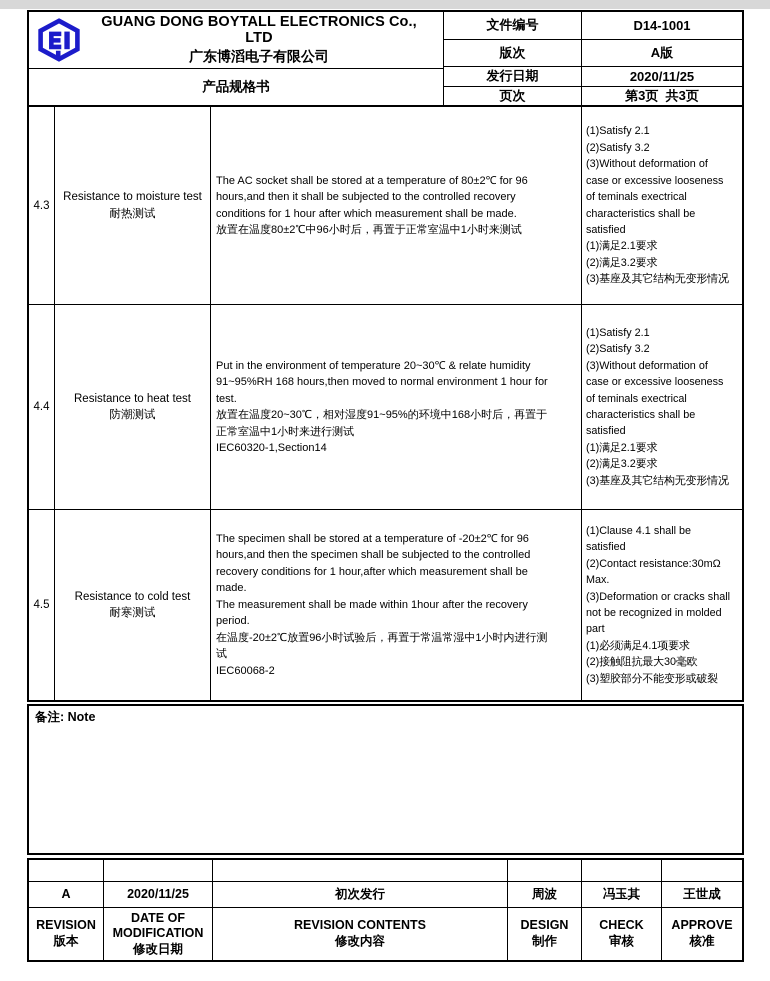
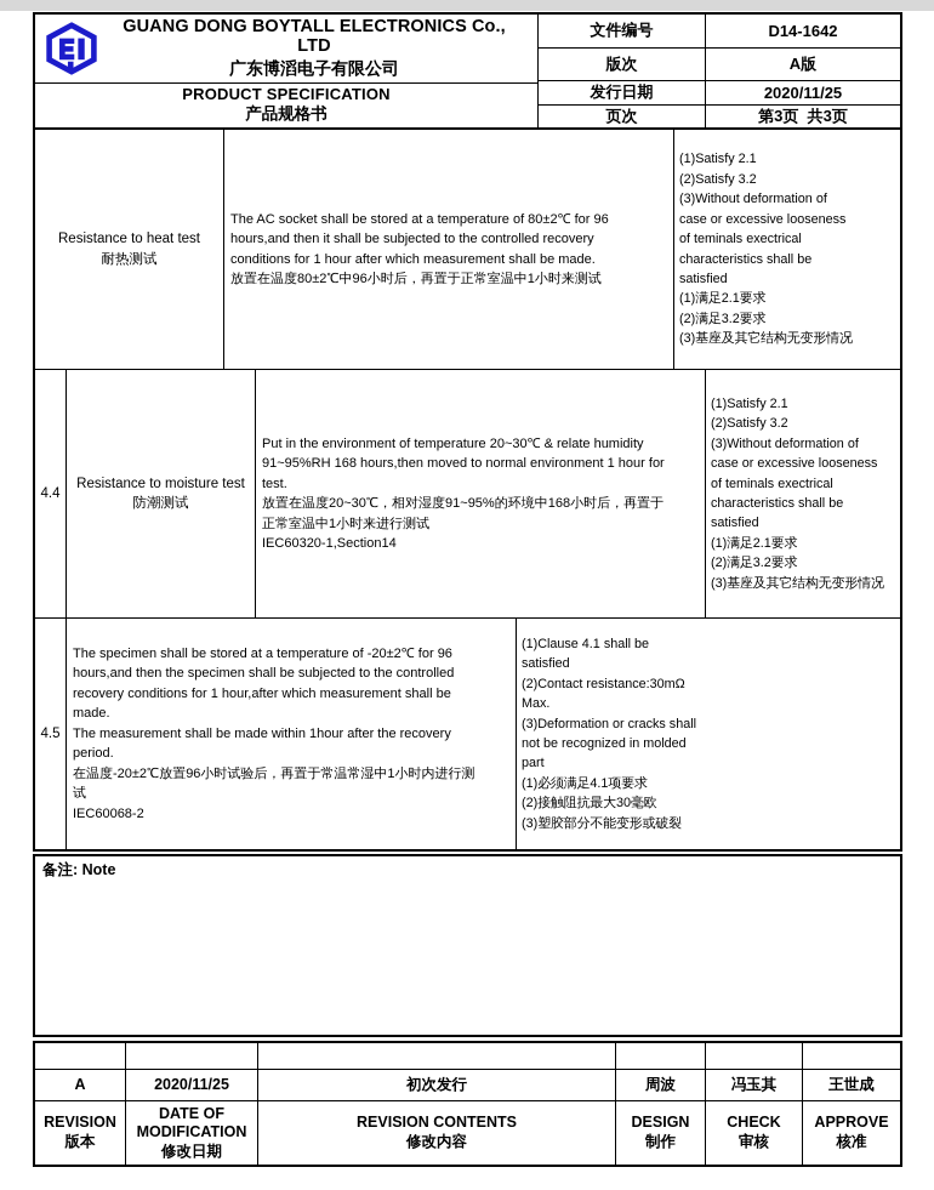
  GUANG DONG BOYTALL ELECTRONICS Co., LTD
  广东博滔电子有限公司
+ PRODUCT SPECIFICATION
  产品规格书
  文件编号
- D14-1001
+ D14-1642
  版次
  A版
  发行日期
  2020/11/25
  页次
  第3页 共3页
- 4.3
- Resistance to moisture test
+ Resistance to heat test
  耐热测试
  The AC socket shall be stored at a temperature of 80±2℃ for 96
  hours,and then it shall be subjected to the controlled recovery
  conditions for 1 hour after which measurement shall be made.
  放置在温度80±2℃中96小时后，再置于正常室温中1小时来测试
  (1)Satisfy 2.1
  (2)Satisfy 3.2
  (3)Without deformation of
  case or excessive looseness
  of teminals exectrical
  characteristics shall be
  satisfied
  (1)满足2.1要求
  (2)满足3.2要求
  (3)基座及其它结构无变形情况
  4.4
- Resistance to heat test
+ Resistance to moisture test
  防潮测试
  Put in the environment of temperature 20~30℃ & relate humidity
  91~95%RH 168 hours,then moved to normal environment 1 hour for
  test.
  放置在温度20~30℃，相对湿度91~95%的环境中168小时后，再置于
  正常室温中1小时来进行测试
  IEC60320-1,Section14
  (1)Satisfy 2.1
  (2)Satisfy 3.2
  (3)Without deformation of
  case or excessive looseness
  of teminals exectrical
  characteristics shall be
  satisfied
  (1)满足2.1要求
  (2)满足3.2要求
  (3)基座及其它结构无变形情况
  4.5
- Resistance to cold test
- 耐寒测试
  The specimen shall be stored at a temperature of -20±2℃ for 96
  hours,and then the specimen shall be subjected to the controlled
  recovery conditions for 1 hour,after which measurement shall be
  made.
  The measurement shall be made within 1hour after the recovery
  period.
  在温度-20±2℃放置96小时试验后，再置于常温常湿中1小时内进行测
  试
  IEC60068-2
  (1)Clause 4.1 shall be
  satisfied
  (2)Contact resistance:30mΩ
  Max.
  (3)Deformation or cracks shall
  not be recognized in molded
  part
  (1)必须满足4.1项要求
  (2)接触阻抗最大30毫欧
  (3)塑胶部分不能变形或破裂
  备注: Note
  A
  2020/11/25
  初次发行
  周波
  冯玉其
  王世成
  REVISION
  版本
  DATE OF MODIFICATION
  修改日期
  REVISION CONTENTS
  修改内容
  DESIGN
  制作
  CHECK
  审核
  APPROVE
  核准
